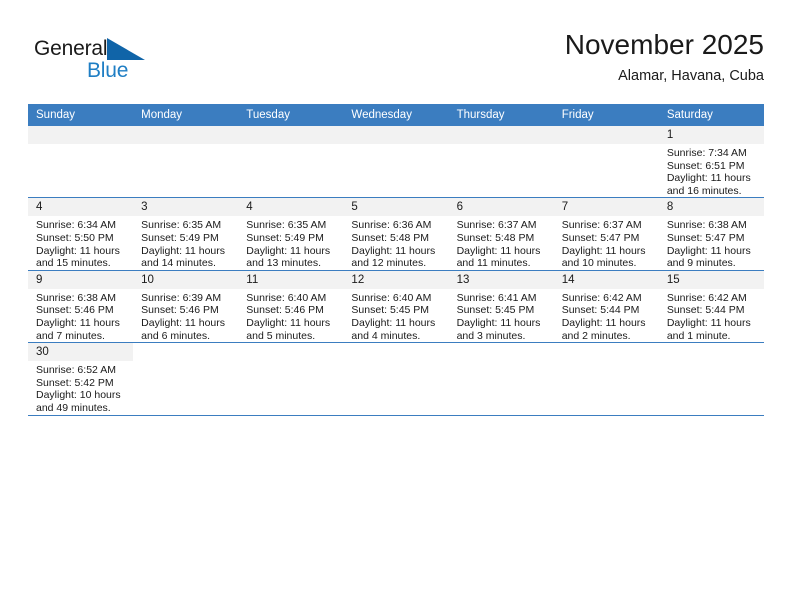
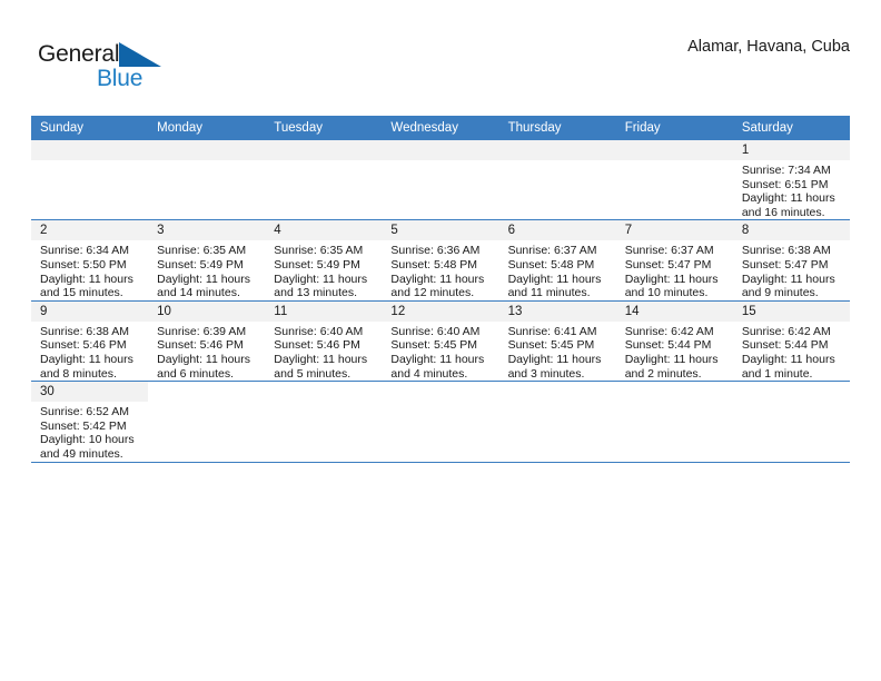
  General
  Blue
- November 2025
  Alamar, Havana, Cuba
  Sunday	Monday	Tuesday	Wednesday	Thursday	Friday	Saturday
  						1Sunrise: 7:34 AMSunset: 6:51 PMDaylight: 11 hoursand 16 minutes.
- 4Sunrise: 6:34 AMSunset: 5:50 PMDaylight: 11 hoursand 15 minutes.	3Sunrise: 6:35 AMSunset: 5:49 PMDaylight: 11 hoursand 14 minutes.	4Sunrise: 6:35 AMSunset: 5:49 PMDaylight: 11 hoursand 13 minutes.	5Sunrise: 6:36 AMSunset: 5:48 PMDaylight: 11 hoursand 12 minutes.	6Sunrise: 6:37 AMSunset: 5:48 PMDaylight: 11 hoursand 11 minutes.	7Sunrise: 6:37 AMSunset: 5:47 PMDaylight: 11 hoursand 10 minutes.	8Sunrise: 6:38 AMSunset: 5:47 PMDaylight: 11 hoursand 9 minutes.
+ 2Sunrise: 6:34 AMSunset: 5:50 PMDaylight: 11 hoursand 15 minutes.	3Sunrise: 6:35 AMSunset: 5:49 PMDaylight: 11 hoursand 14 minutes.	4Sunrise: 6:35 AMSunset: 5:49 PMDaylight: 11 hoursand 13 minutes.	5Sunrise: 6:36 AMSunset: 5:48 PMDaylight: 11 hoursand 12 minutes.	6Sunrise: 6:37 AMSunset: 5:48 PMDaylight: 11 hoursand 11 minutes.	7Sunrise: 6:37 AMSunset: 5:47 PMDaylight: 11 hoursand 10 minutes.	8Sunrise: 6:38 AMSunset: 5:47 PMDaylight: 11 hoursand 9 minutes.
- 9Sunrise: 6:38 AMSunset: 5:46 PMDaylight: 11 hoursand 7 minutes.	10Sunrise: 6:39 AMSunset: 5:46 PMDaylight: 11 hoursand 6 minutes.	11Sunrise: 6:40 AMSunset: 5:46 PMDaylight: 11 hoursand 5 minutes.	12Sunrise: 6:40 AMSunset: 5:45 PMDaylight: 11 hoursand 4 minutes.	13Sunrise: 6:41 AMSunset: 5:45 PMDaylight: 11 hoursand 3 minutes.	14Sunrise: 6:42 AMSunset: 5:44 PMDaylight: 11 hoursand 2 minutes.	15Sunrise: 6:42 AMSunset: 5:44 PMDaylight: 11 hoursand 1 minute.
+ 9Sunrise: 6:38 AMSunset: 5:46 PMDaylight: 11 hoursand 8 minutes.	10Sunrise: 6:39 AMSunset: 5:46 PMDaylight: 11 hoursand 6 minutes.	11Sunrise: 6:40 AMSunset: 5:46 PMDaylight: 11 hoursand 5 minutes.	12Sunrise: 6:40 AMSunset: 5:45 PMDaylight: 11 hoursand 4 minutes.	13Sunrise: 6:41 AMSunset: 5:45 PMDaylight: 11 hoursand 3 minutes.	14Sunrise: 6:42 AMSunset: 5:44 PMDaylight: 11 hoursand 2 minutes.	15Sunrise: 6:42 AMSunset: 5:44 PMDaylight: 11 hoursand 1 minute.
  30Sunrise: 6:52 AMSunset: 5:42 PMDaylight: 10 hoursand 49 minutes.
